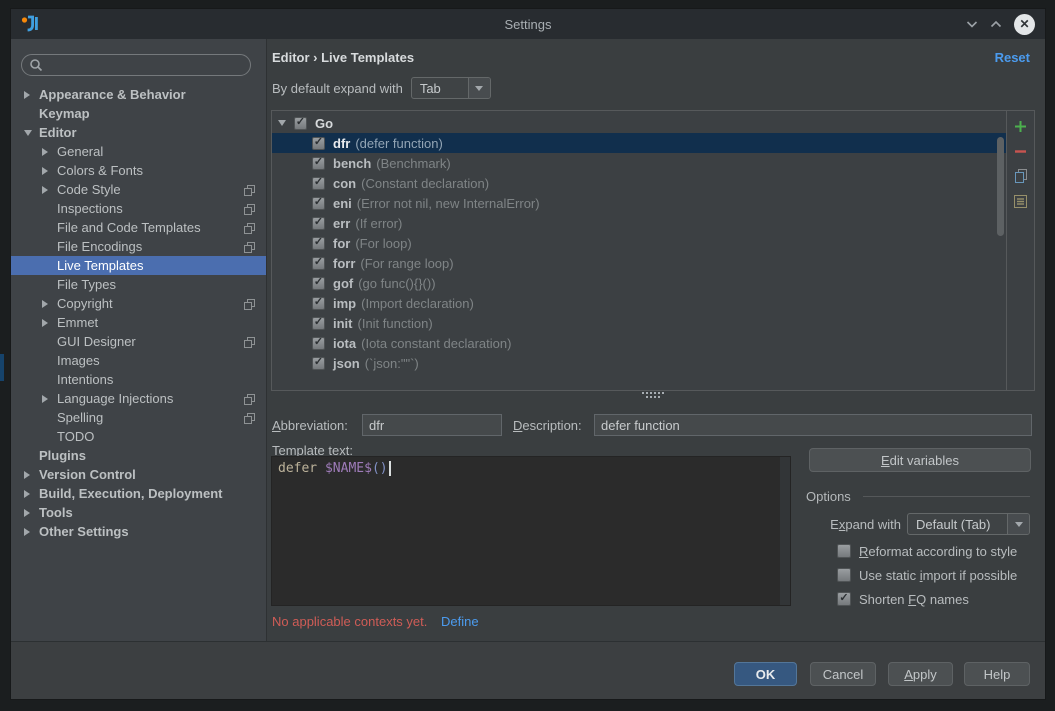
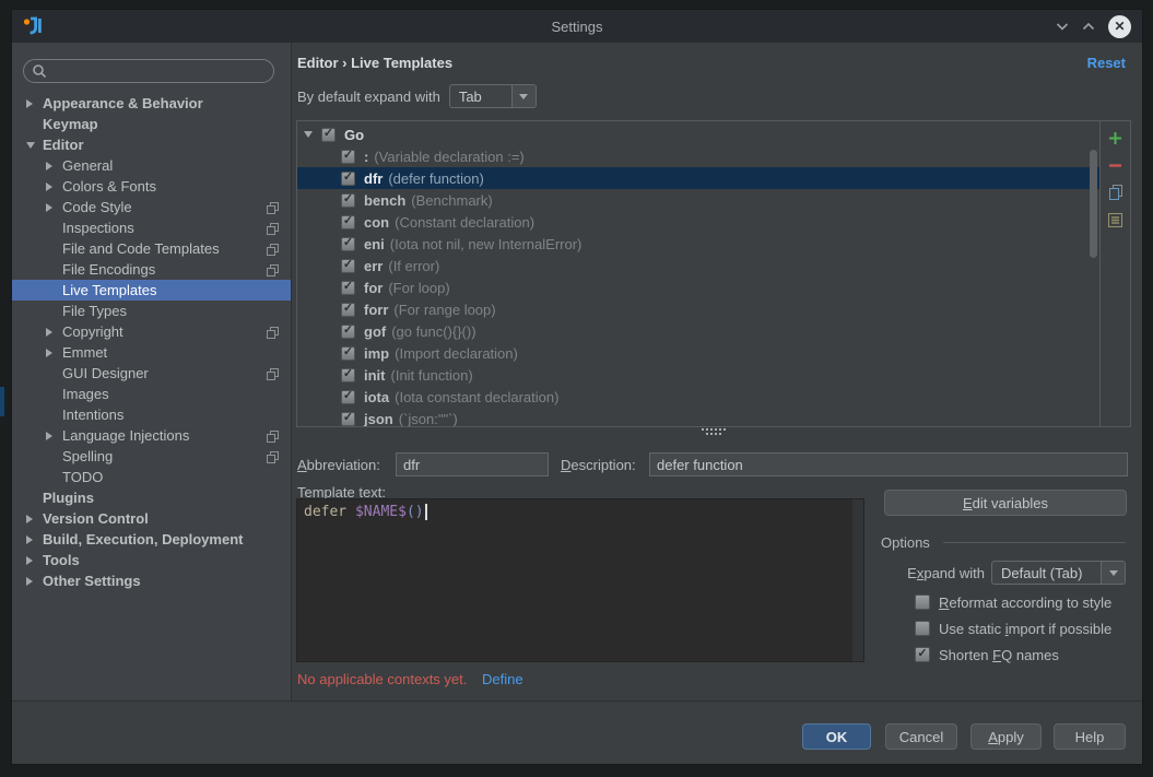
  Settings
  ✕
  Appearance & Behavior
  Keymap
  Editor
  General
  Colors & Fonts
  Code Style
  Inspections
  File and Code Templates
  File Encodings
  Live Templates
  File Types
  Copyright
  Emmet
  GUI Designer
  Images
  Intentions
  Language Injections
  Spelling
  TODO
  Plugins
  Version Control
  Build, Execution, Deployment
  Tools
  Other Settings
  Editor › Live Templates
  Reset
  By default expand with
  Tab
  Go
+ :
+ (Variable declaration :=)
  dfr
  (defer function)
  bench
  (Benchmark)
  con
  (Constant declaration)
  eni
- (Error not nil, new InternalError)
+ (Iota not nil, new InternalError)
  err
  (If error)
  for
  (For loop)
  forr
  (For range loop)
  gof
  (go func(){}())
  imp
  (Import declaration)
  init
  (Init function)
  iota
  (Iota constant declaration)
  json
  (`json:""`)
  Abbreviation:
  dfr
  Description:
  defer function
  Template text:
  defer $NAME$()
  E
  dit variables
  Options
  Expand with
  Default (Tab)
  Reformat according to style
  Use static import if possible
  Shorten FQ names
  No applicable contexts yet. Define
  OK
  Cancel
  A
  pply
  Help
